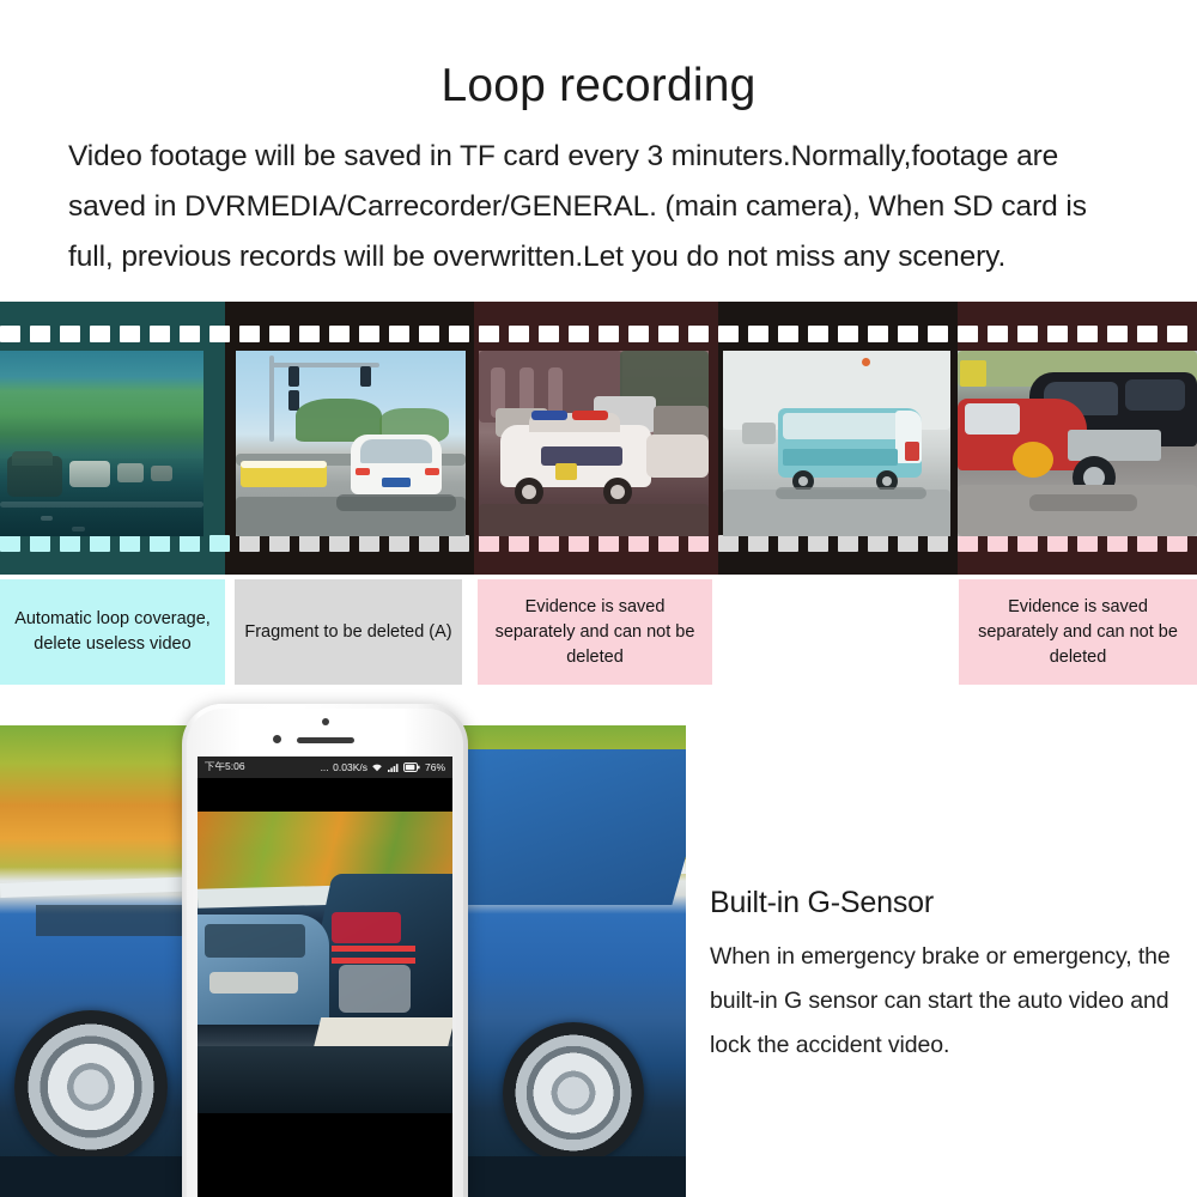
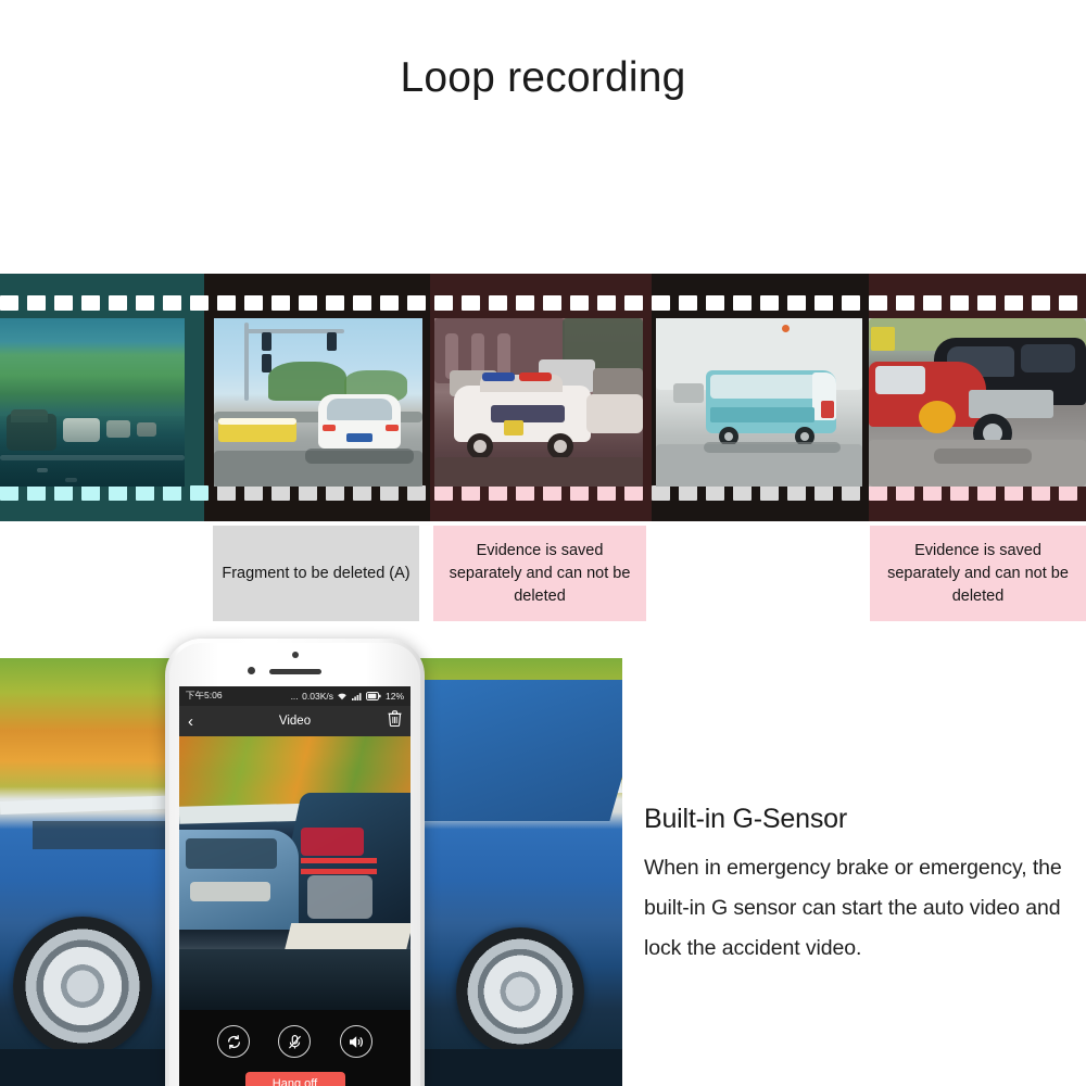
  Loop recording
- Video footage will be saved in TF card every 3 minuters.Normally,footage are saved in DVRMEDIA/Carrecorder/GENERAL. (main camera), When SD card is full, previous records will be overwritten.Let you do not miss any scenery.
- Automatic loop coverage, delete useless video
  Fragment to be deleted (A)
  Evidence is saved separately and can not be deleted
  Evidence is saved separately and can not be deleted
  下午5:06
  ...
  0.03K/s
- 76%
+ 12%
+ ‹
+ Video
+ Hang off
  Built-in G-Sensor
  When in emergency brake or emergency, the built-in G sensor can start the auto video and lock the accident video.
